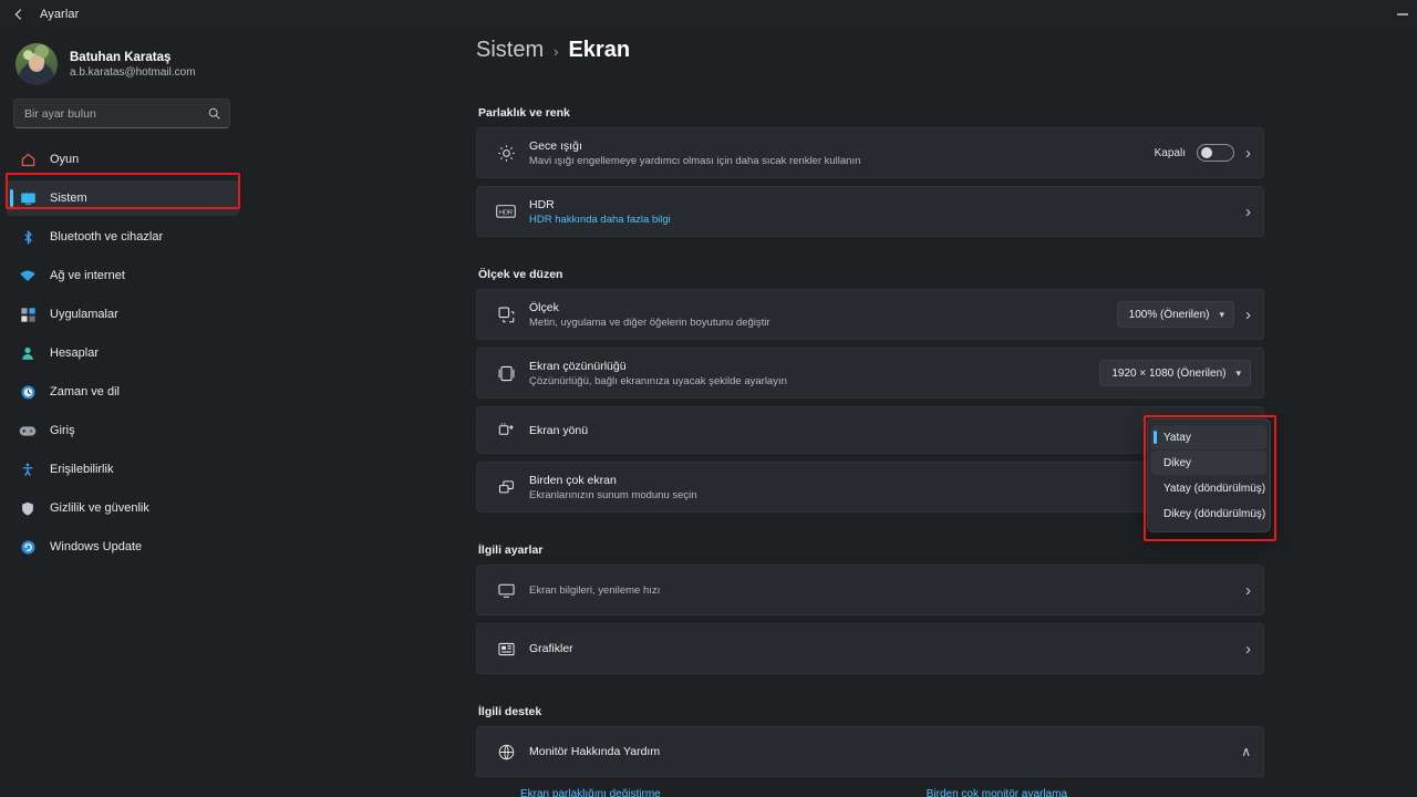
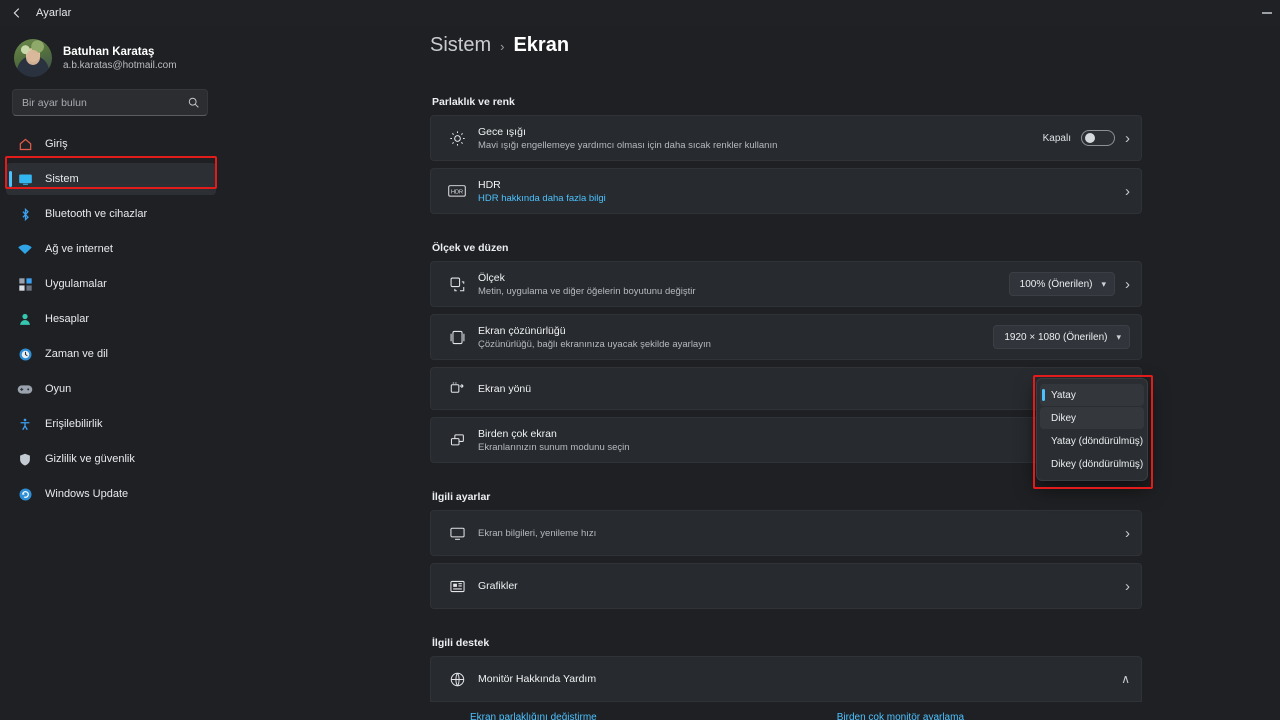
  Ayarlar
  Batuhan Karataş
  a.b.karatas@hotmail.com
  Bir ayar bulun
- Oyun
+ Giriş
  Sistem
  Bluetooth ve cihazlar
  Ağ ve internet
  Uygulamalar
  Hesaplar
  Zaman ve dil
- Giriş
+ Oyun
  Erişilebilirlik
  Gizlilik ve güvenlik
  Windows Update
  Sistem
  ›
  Ekran
  Parlaklık ve renk
  Gece ışığı
  Mavi ışığı engellemeye yardımcı olması için daha sıcak renkler kullanın
  Kapalı
  HDR
  HDR hakkında daha fazla bilgi
  Ölçek ve düzen
  Ölçek
  Metin, uygulama ve diğer öğelerin boyutunu değiştir
  100% (Önerilen)
  ▾
  Ekran çözünürlüğü
  Çözünürlüğü, bağlı ekranınıza uyacak şekilde ayarlayın
  1920 × 1080 (Önerilen)
  ▾
  Ekran yönü
  Birden çok ekran
  Ekranlarınızın sunum modunu seçin
  İlgili ayarlar
  Ekran bilgileri, yenileme hızı
  Grafikler
  İlgili destek
  Monitör Hakkında Yardım
  Ekran parlaklığını değiştirme
  Birden çok monitör ayarlama
  Yatay
  Dikey
  Yatay (döndürülmüş)
  Dikey (döndürülmüş)
